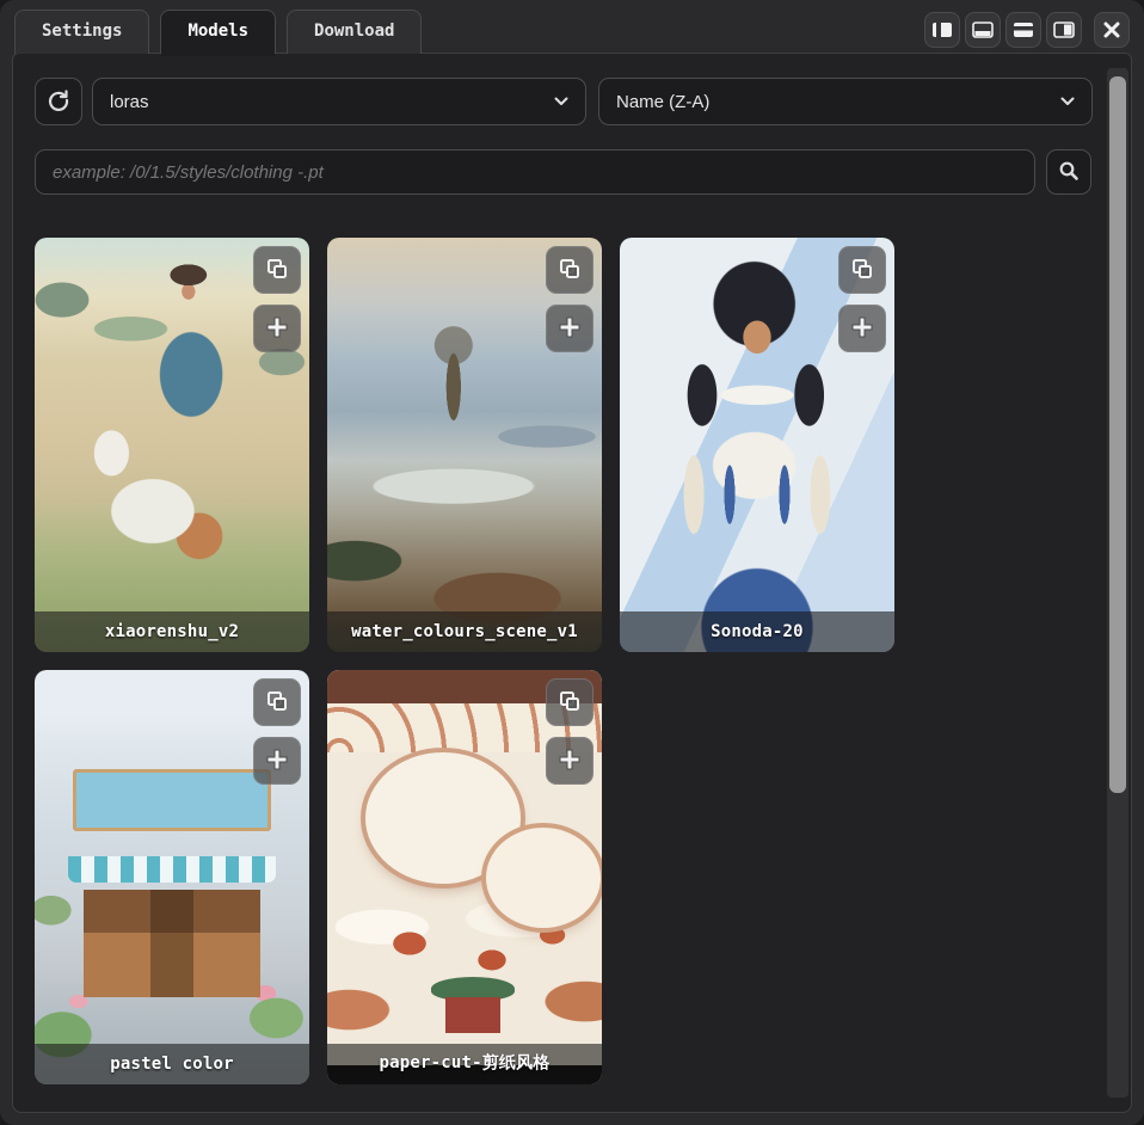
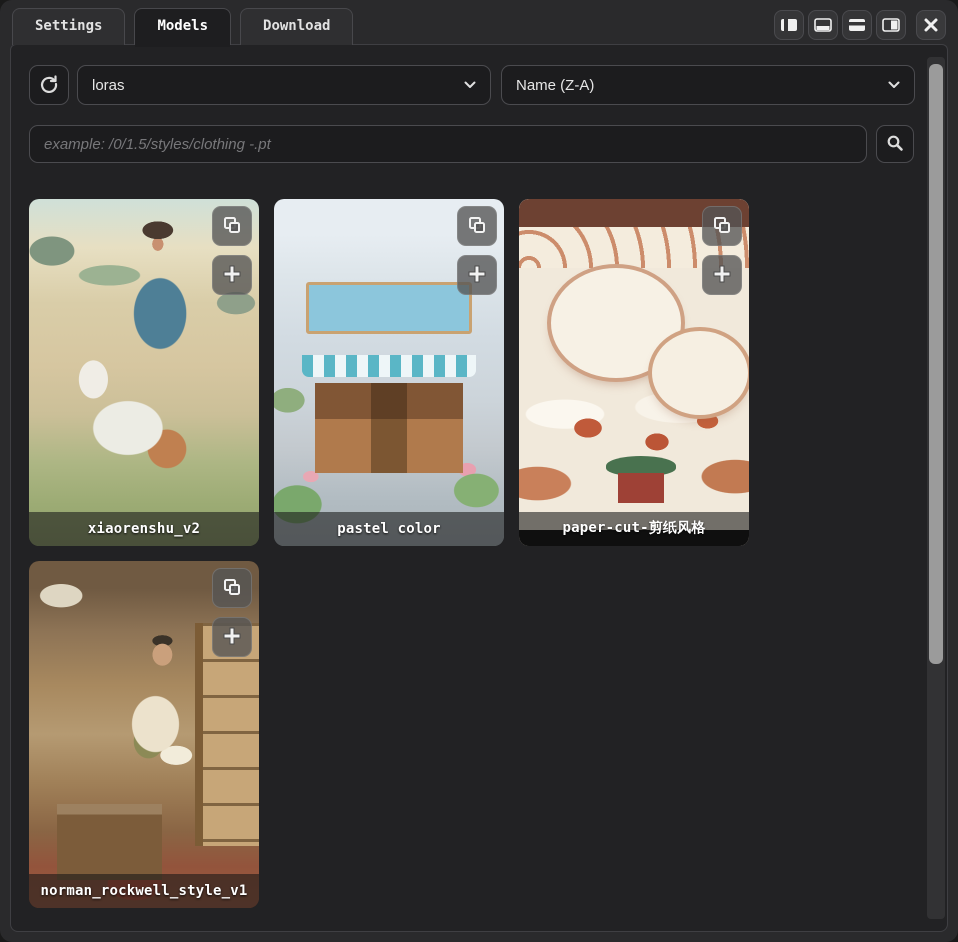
  Settings
  Models
  Download
  loras
  Name (Z-A)
  example: /0/1.5/styles/clothing -.pt
  xiaorenshu_v2
- water_colours_scene_v1
- Sonoda-20
  pastel color
  paper-cut-剪纸风格
+ norman_rockwell_style_v1
